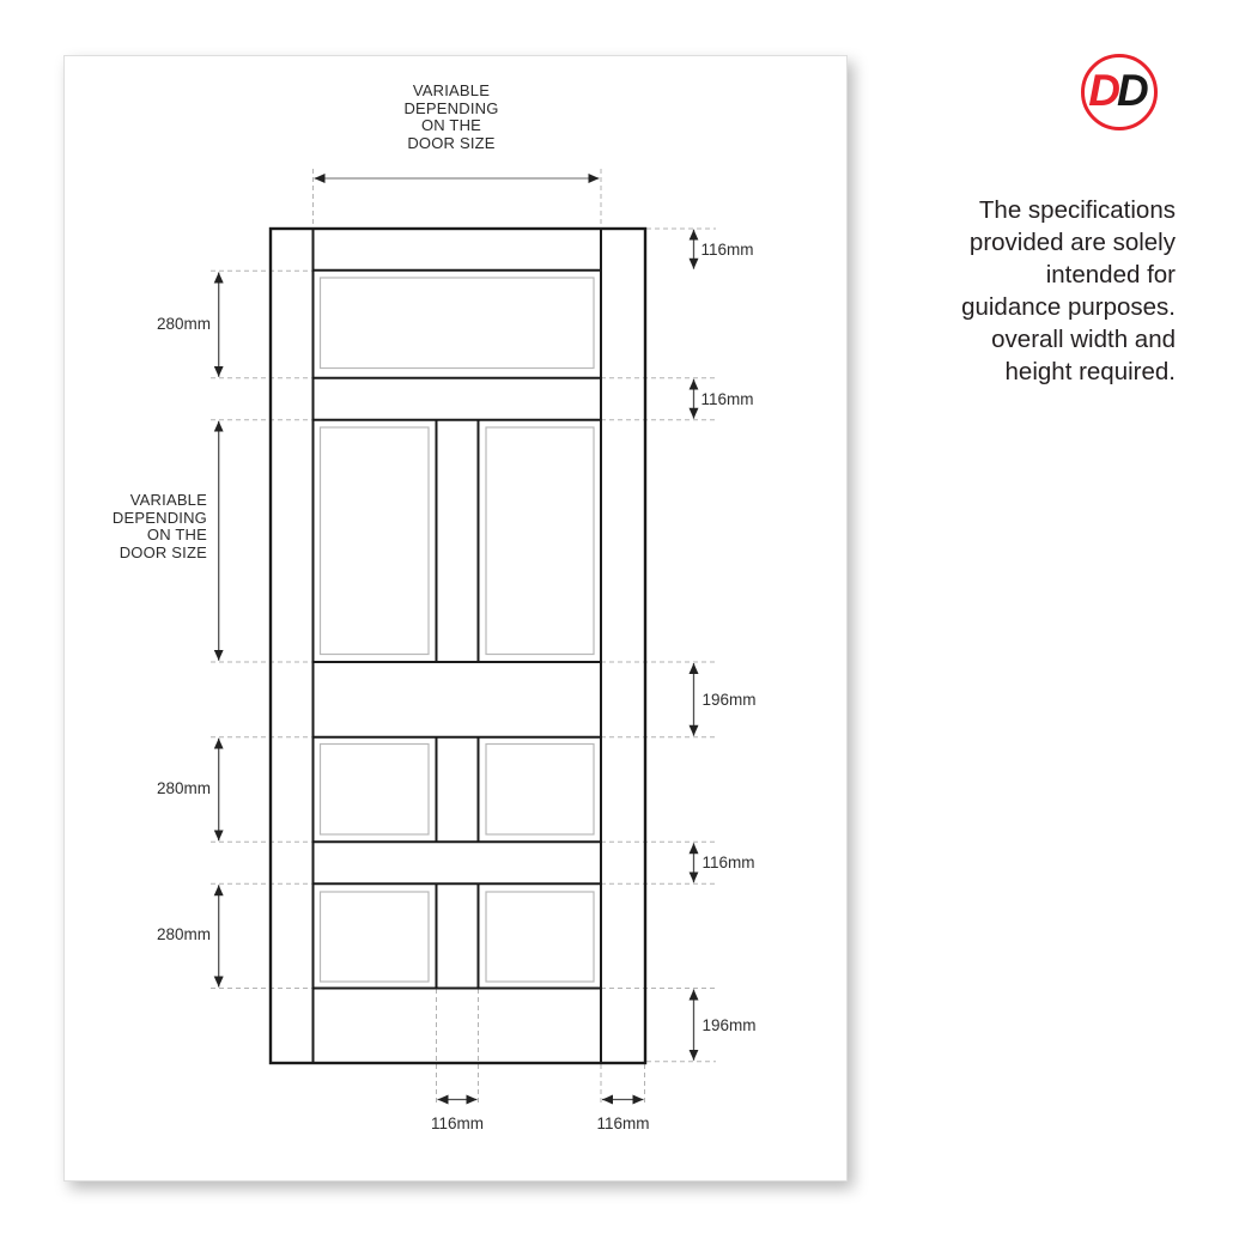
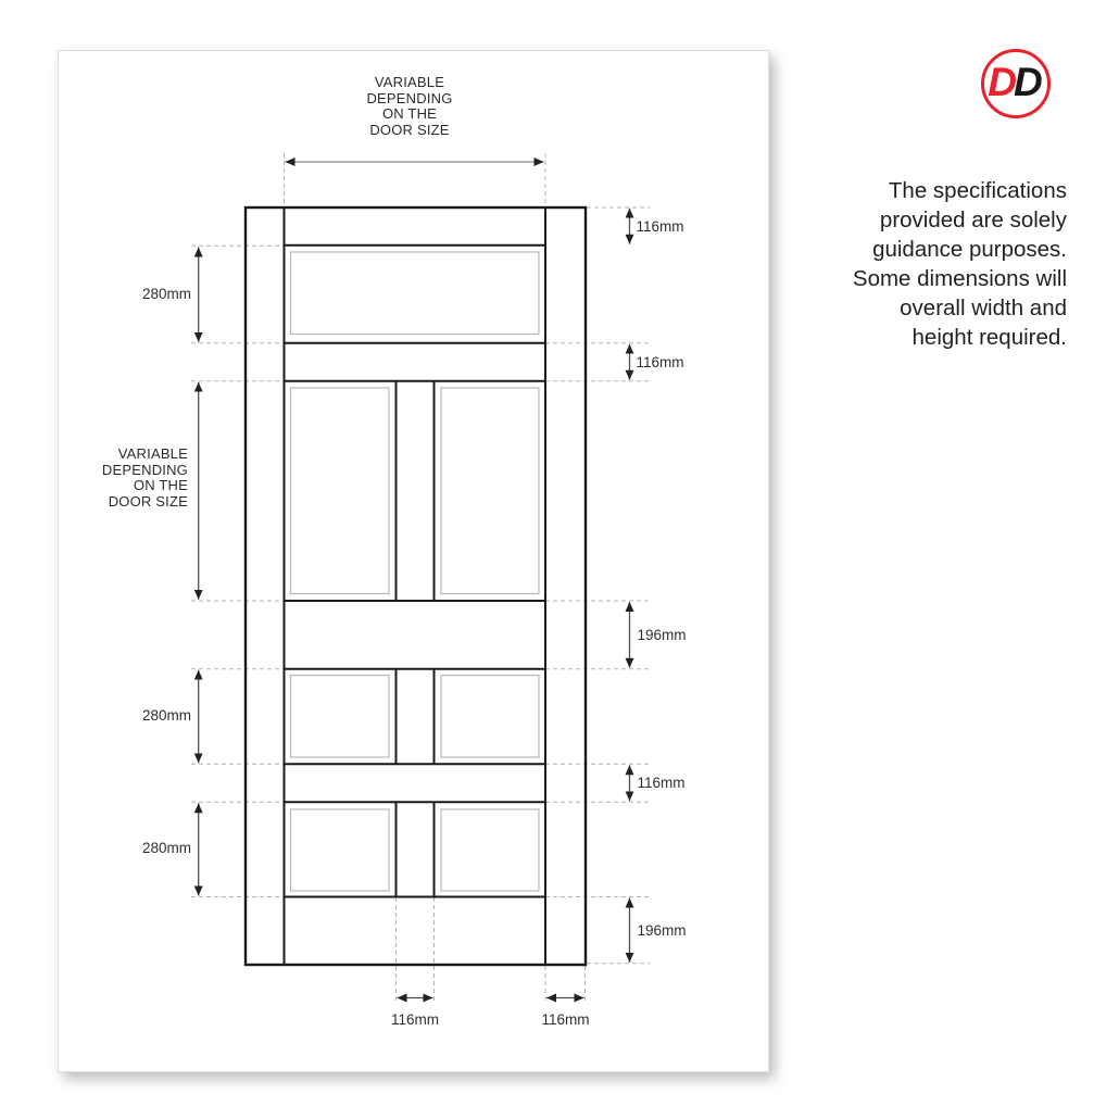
  VARIABLE
  DEPENDING
  ON THE
  DOOR SIZE
  VARIABLE
  DEPENDING
  ON THE
  DOOR SIZE
  280mm
  280mm
  280mm
  116mm
  116mm
  196mm
  116mm
  196mm
  116mm
  116mm
  DD
  The specifications
  provided are solely
- intended for
  guidance purposes.
+ Some dimensions will
  overall width and
  height required.
